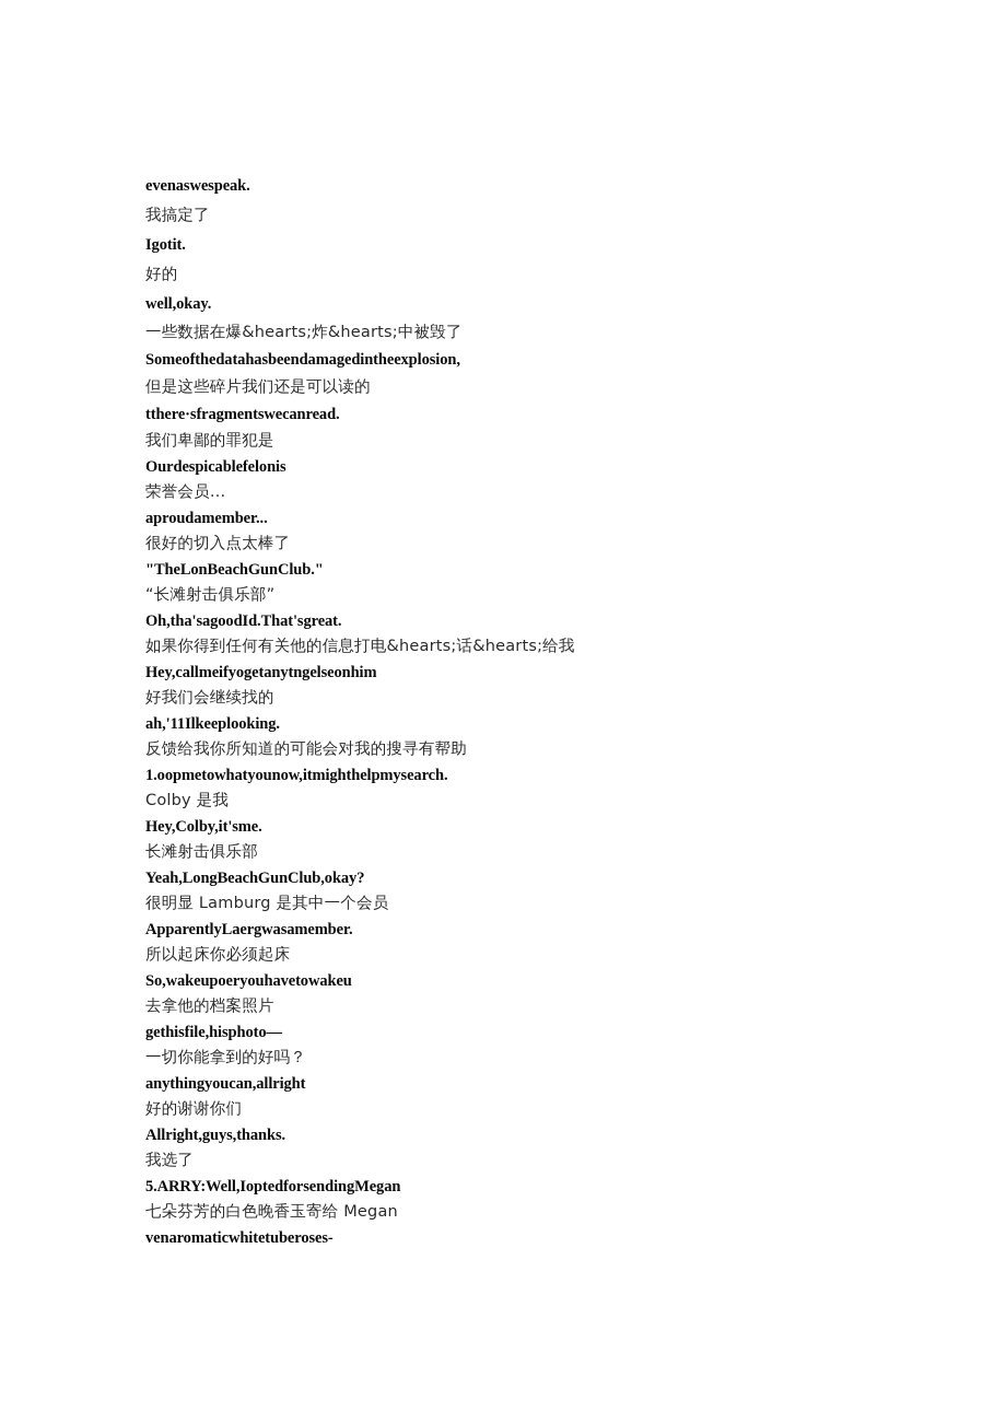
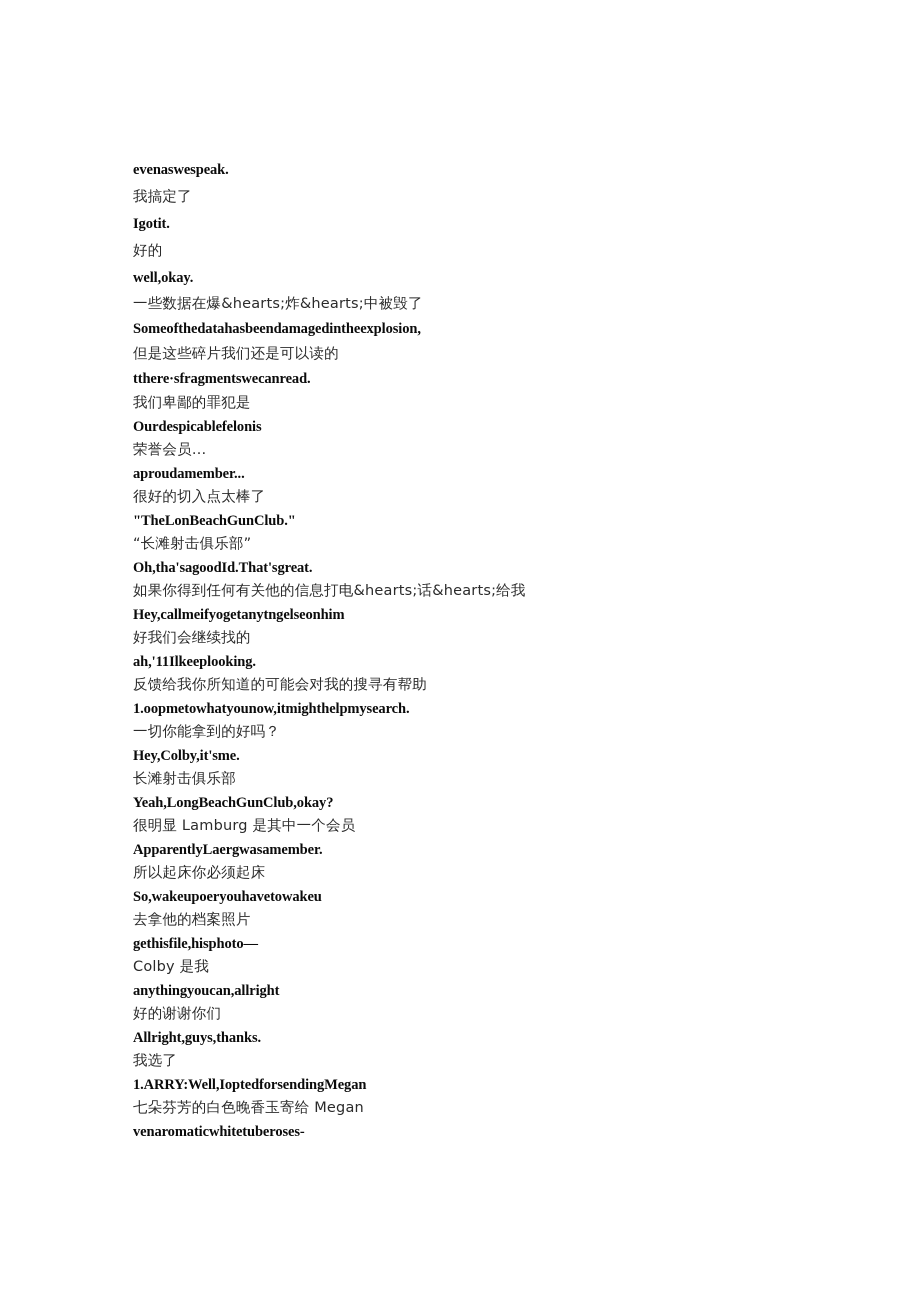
  evenaswespeak.
  我搞定了
  Igotit.
  好的
  well,okay.
  一些数据在爆&hearts;炸&hearts;中被毁了
  Someofthedatahasbeendamagedintheexplosion,
  但是这些碎片我们还是可以读的
  tthere·sfragmentswecanread.
  我们卑鄙的罪犯是
  Ourdespicablefelonis
  荣誉会员…
  aproudamember...
  很好的切入点太棒了
  "TheLonBeachGunClub."
  “长滩射击俱乐部”
  Oh,tha'sagoodId.That'sgreat.
  如果你得到任何有关他的信息打电&hearts;话&hearts;给我
  Hey,callmeifyogetanytngelseonhim
  好我们会继续找的
  ah,'11Ilkeeplooking.
  反馈给我你所知道的可能会对我的搜寻有帮助
  1.oopmetowhatyounow,itmighthelpmysearch.
- Colby 是我
+ 一切你能拿到的好吗？
  Hey,Colby,it'sme.
  长滩射击俱乐部
  Yeah,LongBeachGunClub,okay?
  很明显 Lamburg 是其中一个会员
  ApparentlyLaergwasamember.
  所以起床你必须起床
  So,wakeupoeryouhavetowakeu
  去拿他的档案照片
  gethisfile,hisphoto—
- 一切你能拿到的好吗？
+ Colby 是我
  anythingyoucan,allright
  好的谢谢你们
  Allright,guys,thanks.
  我选了
- 5.ARRY:Well,IoptedforsendingMegan
+ 1.ARRY:Well,IoptedforsendingMegan
  七朵芬芳的白色晚香玉寄给 Megan
  venaromaticwhitetuberoses-
